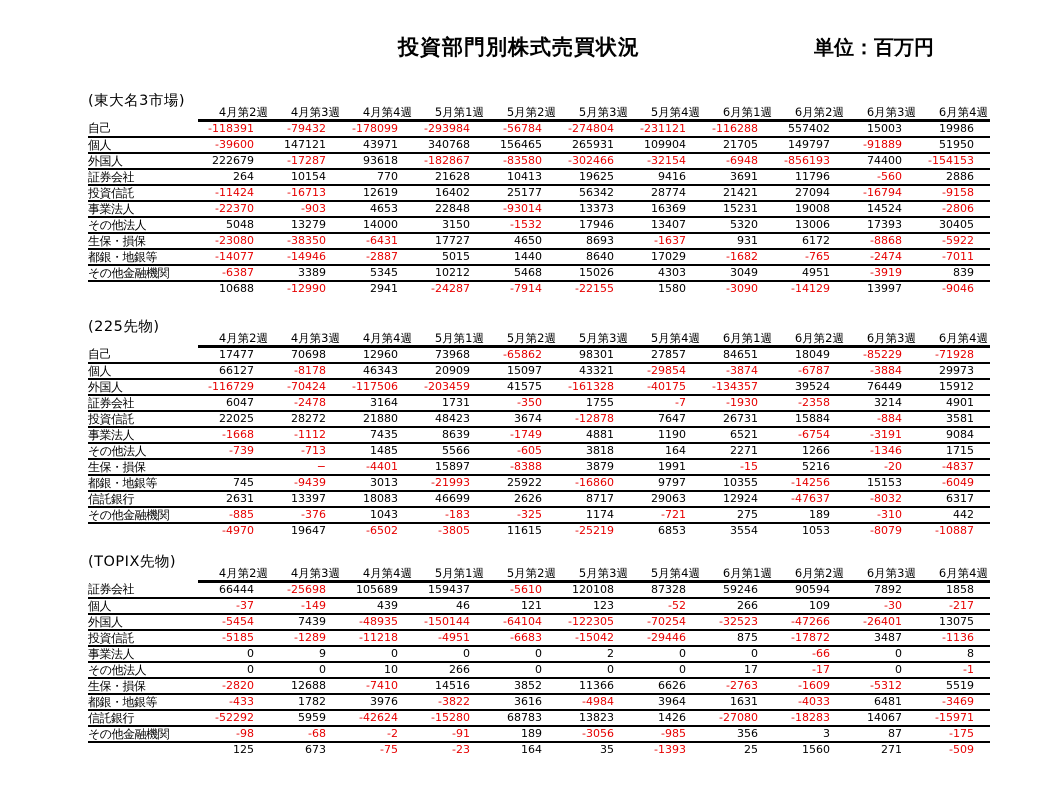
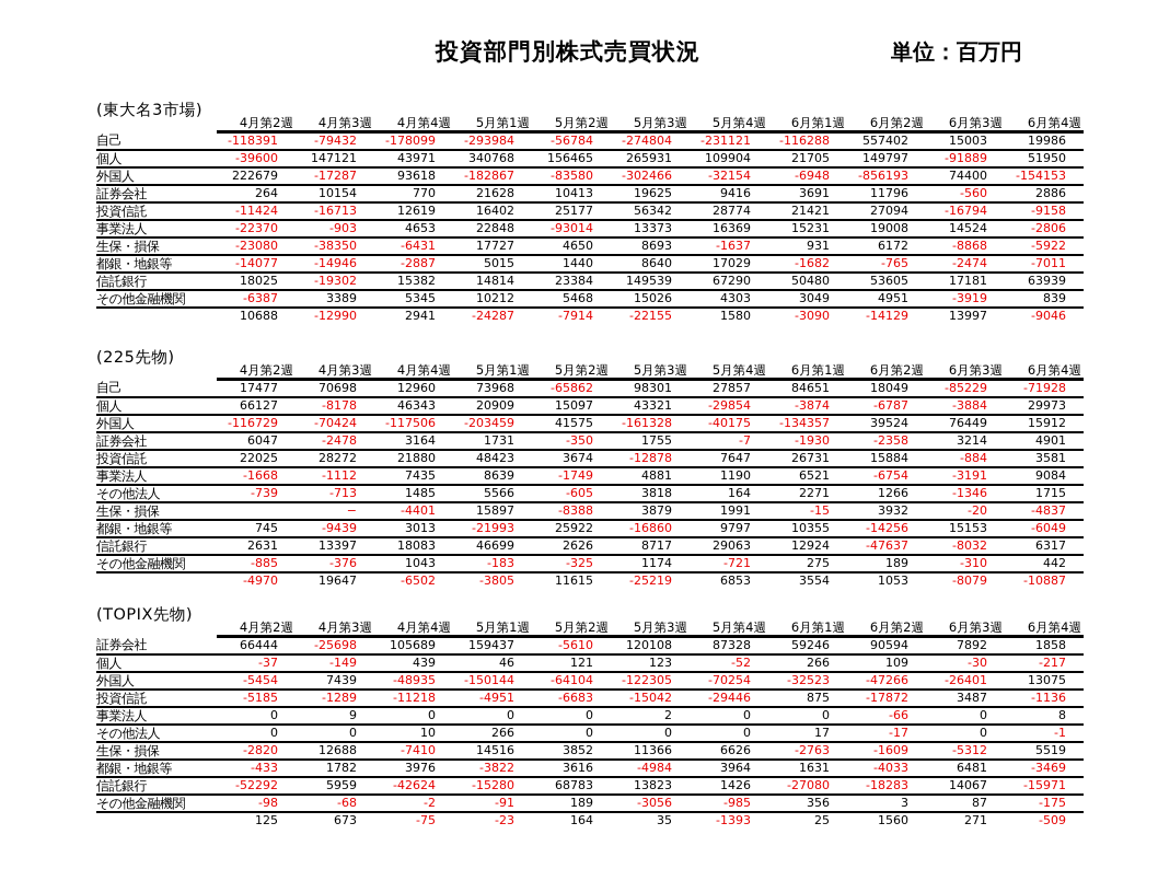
  投資部門別株式売買状況
  単位：百万円
  (東大名3市場)
  	4月第2週	4月第3週	4月第4週	5月第1週	5月第2週	5月第3週	5月第4週	6月第1週	6月第2週	6月第3週	6月第4週
  自己	-118391	-79432	-178099	-293984	-56784	-274804	-231121	-116288	557402	15003	19986
  個人	-39600	147121	43971	340768	156465	265931	109904	21705	149797	-91889	51950
  外国人	222679	-17287	93618	-182867	-83580	-302466	-32154	-6948	-856193	74400	-154153
  証券会社	264	10154	770	21628	10413	19625	9416	3691	11796	-560	2886
  投資信託	-11424	-16713	12619	16402	25177	56342	28774	21421	27094	-16794	-9158
  事業法人	-22370	-903	4653	22848	-93014	13373	16369	15231	19008	14524	-2806
- その他法人	5048	13279	14000	3150	-1532	17946	13407	5320	13006	17393	30405
  生保・損保	-23080	-38350	-6431	17727	4650	8693	-1637	931	6172	-8868	-5922
  都銀・地銀等	-14077	-14946	-2887	5015	1440	8640	17029	-1682	-765	-2474	-7011
+ 信託銀行	18025	-19302	15382	14814	23384	149539	67290	50480	53605	17181	63939
  その他金融機関	-6387	3389	5345	10212	5468	15026	4303	3049	4951	-3919	839
  	10688	-12990	2941	-24287	-7914	-22155	1580	-3090	-14129	13997	-9046
  (225先物)
  	4月第2週	4月第3週	4月第4週	5月第1週	5月第2週	5月第3週	5月第4週	6月第1週	6月第2週	6月第3週	6月第4週
  自己	17477	70698	12960	73968	-65862	98301	27857	84651	18049	-85229	-71928
  個人	66127	-8178	46343	20909	15097	43321	-29854	-3874	-6787	-3884	29973
  外国人	-116729	-70424	-117506	-203459	41575	-161328	-40175	-134357	39524	76449	15912
  証券会社	6047	-2478	3164	1731	-350	1755	-7	-1930	-2358	3214	4901
  投資信託	22025	28272	21880	48423	3674	-12878	7647	26731	15884	-884	3581
  事業法人	-1668	-1112	7435	8639	-1749	4881	1190	6521	-6754	-3191	9084
  その他法人	-739	-713	1485	5566	-605	3818	164	2271	1266	-1346	1715
- 生保・損保		−	-4401	15897	-8388	3879	1991	-15	5216	-20	-4837
+ 生保・損保		−	-4401	15897	-8388	3879	1991	-15	3932	-20	-4837
  都銀・地銀等	745	-9439	3013	-21993	25922	-16860	9797	10355	-14256	15153	-6049
  信託銀行	2631	13397	18083	46699	2626	8717	29063	12924	-47637	-8032	6317
  その他金融機関	-885	-376	1043	-183	-325	1174	-721	275	189	-310	442
  	-4970	19647	-6502	-3805	11615	-25219	6853	3554	1053	-8079	-10887
  (TOPIX先物)
  	4月第2週	4月第3週	4月第4週	5月第1週	5月第2週	5月第3週	5月第4週	6月第1週	6月第2週	6月第3週	6月第4週
  証券会社	66444	-25698	105689	159437	-5610	120108	87328	59246	90594	7892	1858
  個人	-37	-149	439	46	121	123	-52	266	109	-30	-217
  外国人	-5454	7439	-48935	-150144	-64104	-122305	-70254	-32523	-47266	-26401	13075
  投資信託	-5185	-1289	-11218	-4951	-6683	-15042	-29446	875	-17872	3487	-1136
  事業法人	0	9	0	0	0	2	0	0	-66	0	8
  その他法人	0	0	10	266	0	0	0	17	-17	0	-1
  生保・損保	-2820	12688	-7410	14516	3852	11366	6626	-2763	-1609	-5312	5519
  都銀・地銀等	-433	1782	3976	-3822	3616	-4984	3964	1631	-4033	6481	-3469
  信託銀行	-52292	5959	-42624	-15280	68783	13823	1426	-27080	-18283	14067	-15971
  その他金融機関	-98	-68	-2	-91	189	-3056	-985	356	3	87	-175
  	125	673	-75	-23	164	35	-1393	25	1560	271	-509
